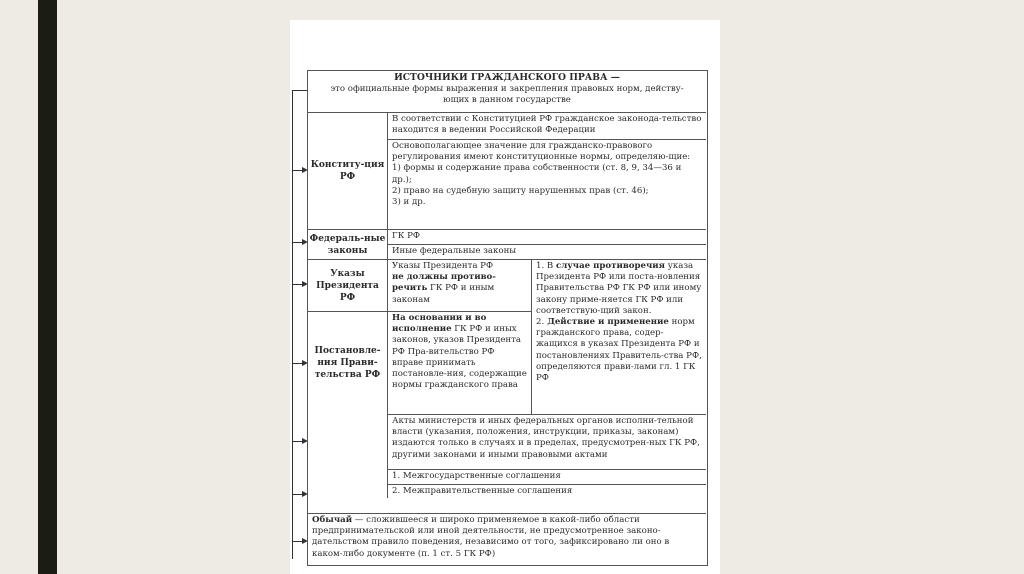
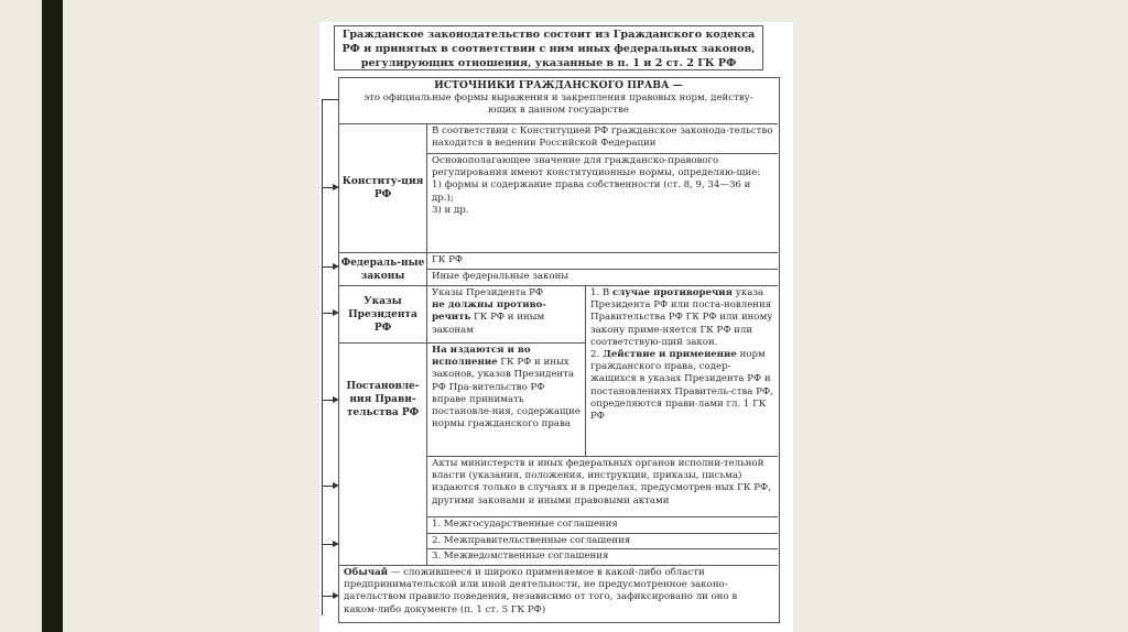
+ Гражданское законодательство состоит из Гражданского кодекса РФ и принятых в соответствии с ним иных федеральных законов, регулирующих отношения, указанные в п. 1 и 2 ст. 2 ГК РФ
  ИСТОЧНИКИ ГРАЖДАНСКОГО ПРАВА —
  это официальные формы выражения и закрепления правовых норм, действу-
  ющих в данном государстве
  Конститу-ция РФ
  В соответствии с Конституцией РФ гражданское законода-тельство находится в ведении Российской Федерации
  Основополагающее значение для гражданско-правового регулирования имеют конституционные нормы, определяю-щие:
  1) формы и содержание права собственности (ст. 8, 9, 34—36 и др.);
- 2) право на судебную защиту нарушенных прав (ст. 46);
  3) и др.
  Федераль-ные законы
  ГК РФ
  Иные федеральные законы
  Указы Президента РФ
  Указы Президента РФ
  не должны противо-речить ГК РФ и иным законам
  1. В случае противоречия указа Президента РФ или поста-новления Правительства РФ ГК РФ или иному закону приме-няется ГК РФ или соответствую-щий закон.
  2. Действие и применение норм гражданского права, содер-жащихся в указах Президента РФ и постановлениях Правитель-ства РФ, определяются прави-лами гл. 1 ГК РФ
  Постановле-ния Прави-тельства РФ
- На основании и во исполнение ГК РФ и иных законов, указов Президента РФ Пра-вительство РФ вправе принимать постановле-ния, содержащие нормы гражданского права
+ На издаются и во исполнение ГК РФ и иных законов, указов Президента РФ Пра-вительство РФ вправе принимать постановле-ния, содержащие нормы гражданского права
- Акты министерств и иных федеральных органов исполни-тельной власти (указания, положения, инструкции, приказы, законам) издаются только в случаях и в пределах, предусмотрен-ных ГК РФ, другими законами и иными правовыми актами
+ Акты министерств и иных федеральных органов исполни-тельной власти (указания, положения, инструкции, приказы, письма) издаются только в случаях и в пределах, предусмотрен-ных ГК РФ, другими законами и иными правовыми актами
  1. Межгосударственные соглашения
  2. Межправительственные соглашения
+ 3. Межведомственные соглашения
  Обычай — сложившееся и широко применяемое в какой-либо области предпринимательской или иной деятельности, не предусмотренное законо-дательством правило поведения, независимо от того, зафиксировано ли оно в каком-либо документе (п. 1 ст. 5 ГК РФ)
